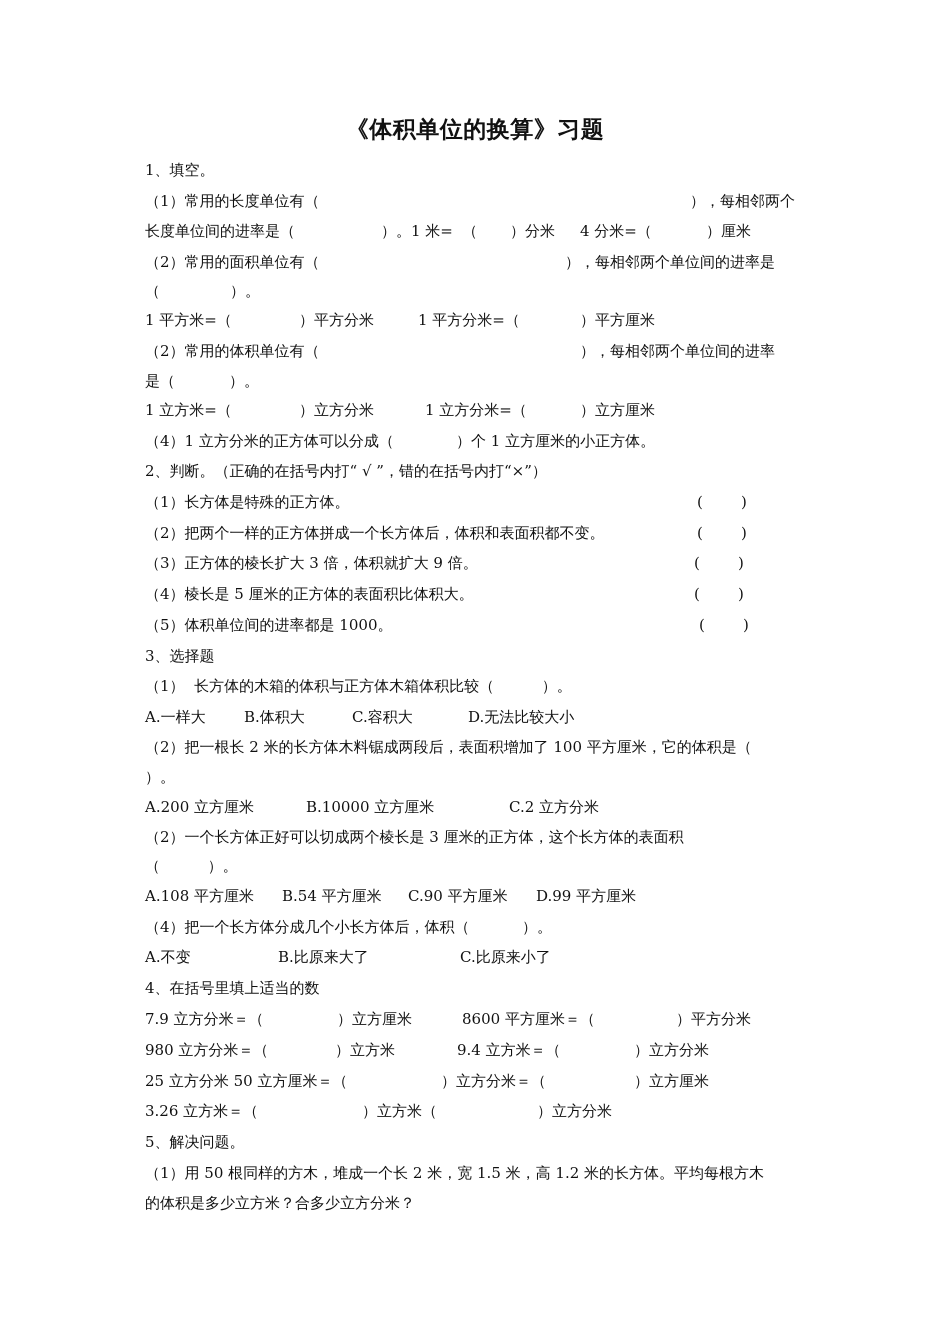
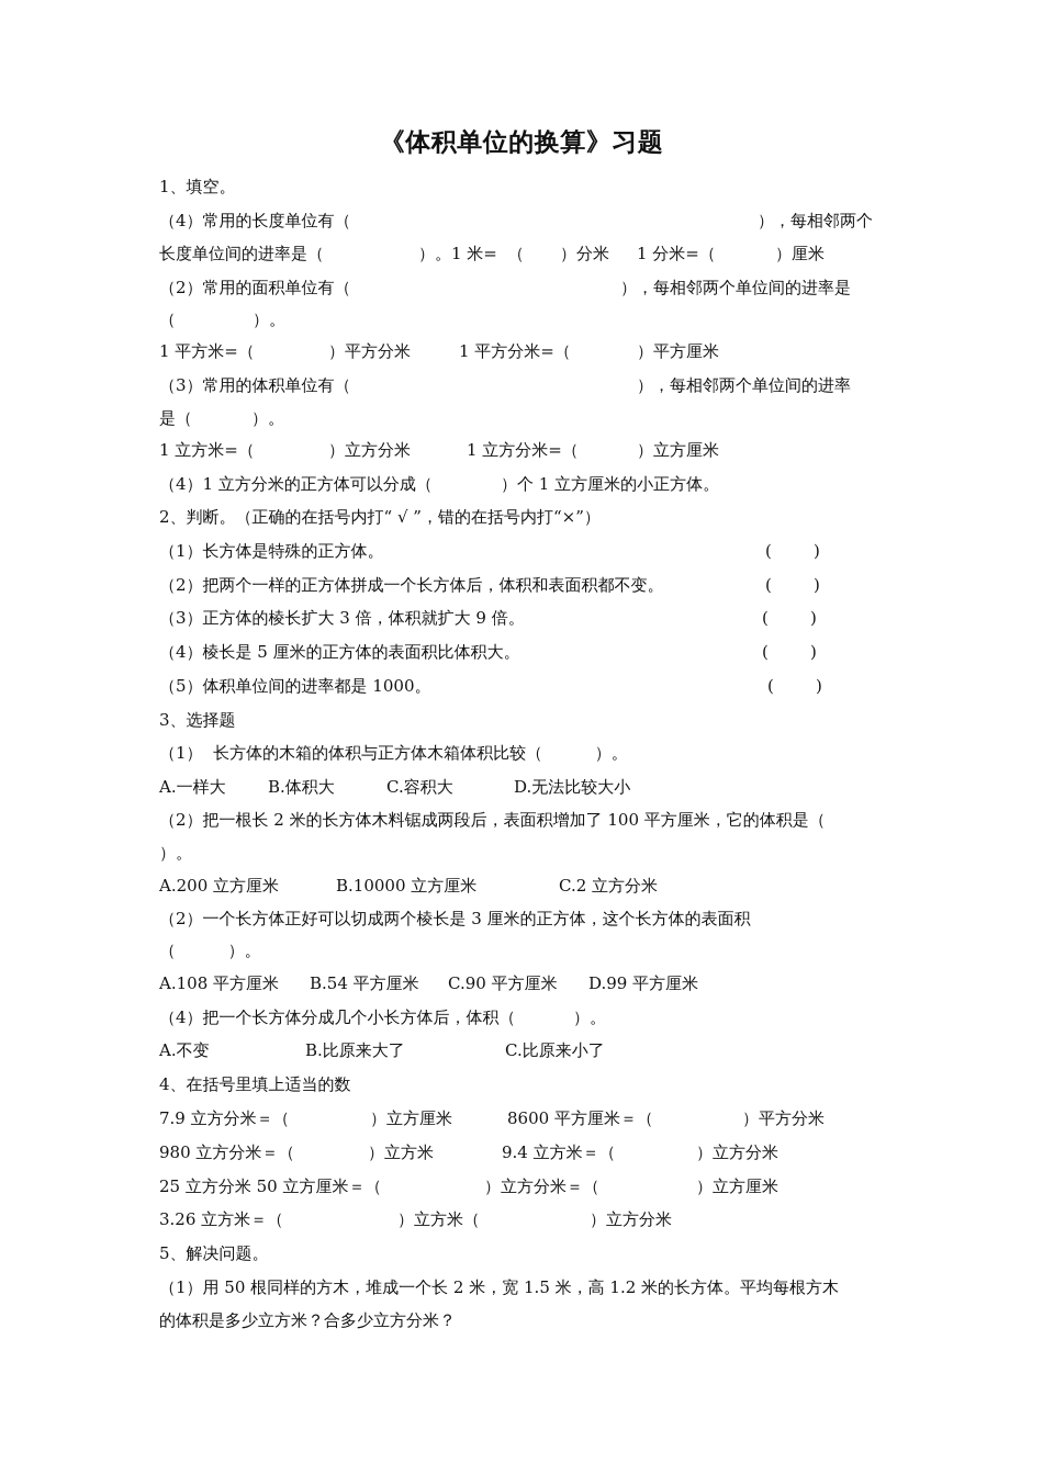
  《体积单位的换算》习题
  1、填空。
- （1）常用的长度单位有（
+ （4）常用的长度单位有（
  ），每相邻两个
  长度单位间的进率是（
  ）。1 米= （
  ）分米
- 4 分米=（
+ 1 分米=（
  ）厘米
  （2）常用的面积单位有（
  ），每相邻两个单位间的进率是
  （
  ）。
  1 平方米=（
  ）平方分米
  1 平方分米=（
  ）平方厘米
- （2）常用的体积单位有（
+ （3）常用的体积单位有（
  ），每相邻两个单位间的进率
  是（
  ）。
  1 立方米=（
  ）立方分米
  1 立方分米=（
  ）立方厘米
  （4）1 立方分米的正方体可以分成（
  ）个 1 立方厘米的小正方体。
  2、判断。（正确的在括号内打“ √ ”，错的在括号内打“×”）
  （1）长方体是特殊的正方体。
  ( )
  （2）把两个一样的正方体拼成一个长方体后，体积和表面积都不变。
  ( )
  （3）正方体的棱长扩大 3 倍，体积就扩大 9 倍。
  ( )
  （4）棱长是 5 厘米的正方体的表面积比体积大。
  ( )
  （5）体积单位间的进率都是 1000。
  ( )
  3、选择题
  （1） 长方体的木箱的体积与正方体木箱体积比较（ ）。
  A.一样大
  B.体积大
  C.容积大
  D.无法比较大小
  （2）把一根长 2 米的长方体木料锯成两段后，表面积增加了 100 平方厘米，它的体积是（
  ）。
  A.200 立方厘米
  B.10000 立方厘米
  C.2 立方分米
  （2）一个长方体正好可以切成两个棱长是 3 厘米的正方体，这个长方体的表面积
  （ ）。
  A.108 平方厘米
  B.54 平方厘米
  C.90 平方厘米
  D.99 平方厘米
  （4）把一个长方体分成几个小长方体后，体积（ ）。
  A.不变
  B.比原来大了
  C.比原来小了
  4、在括号里填上适当的数
  7.9 立方分米＝（
  ）立方厘米
  8600 平方厘米＝（
  ）平方分米
  980 立方分米＝（
  ）立方米
  9.4 立方米＝（
  ）立方分米
  25 立方分米 50 立方厘米＝（
  ）立方分米＝（
  ）立方厘米
  3.26 立方米＝（
  ）立方米（
  ）立方分米
  5、解决问题。
  （1）用 50 根同样的方木，堆成一个长 2 米，宽 1.5 米，高 1.2 米的长方体。平均每根方木
  的体积是多少立方米？合多少立方分米？
